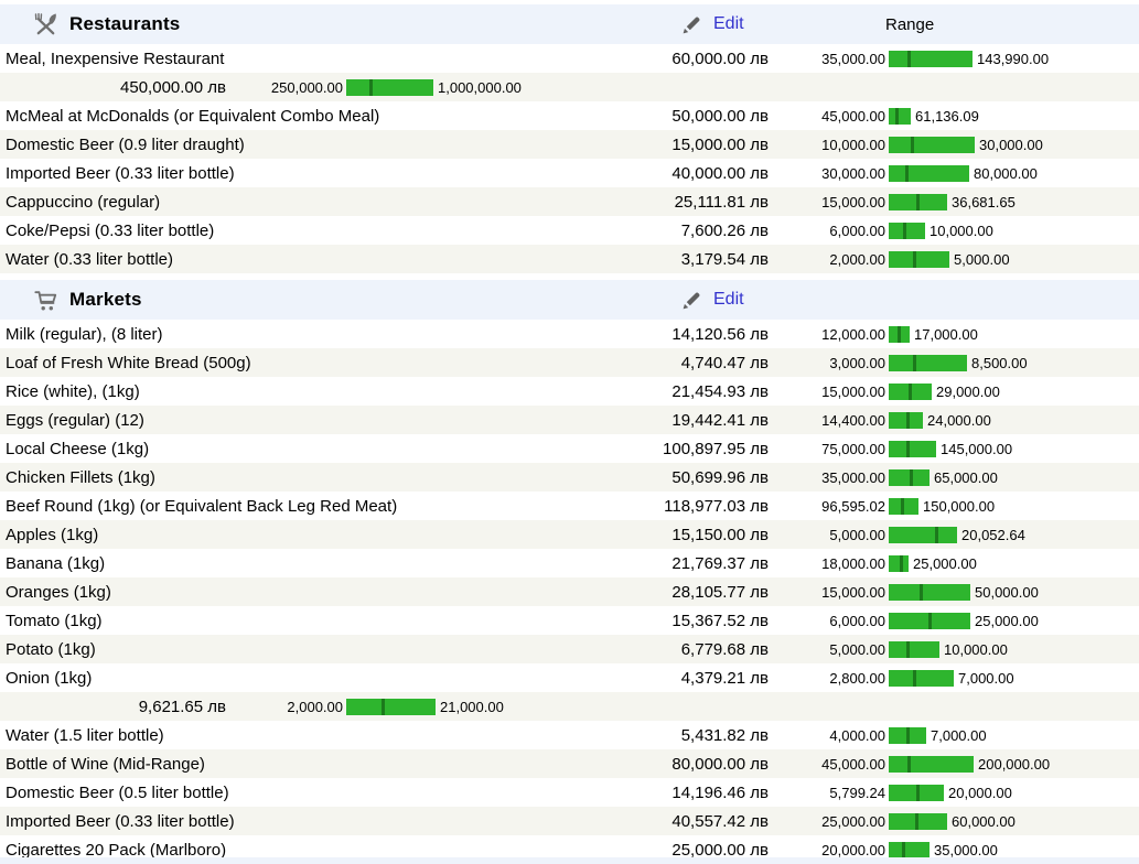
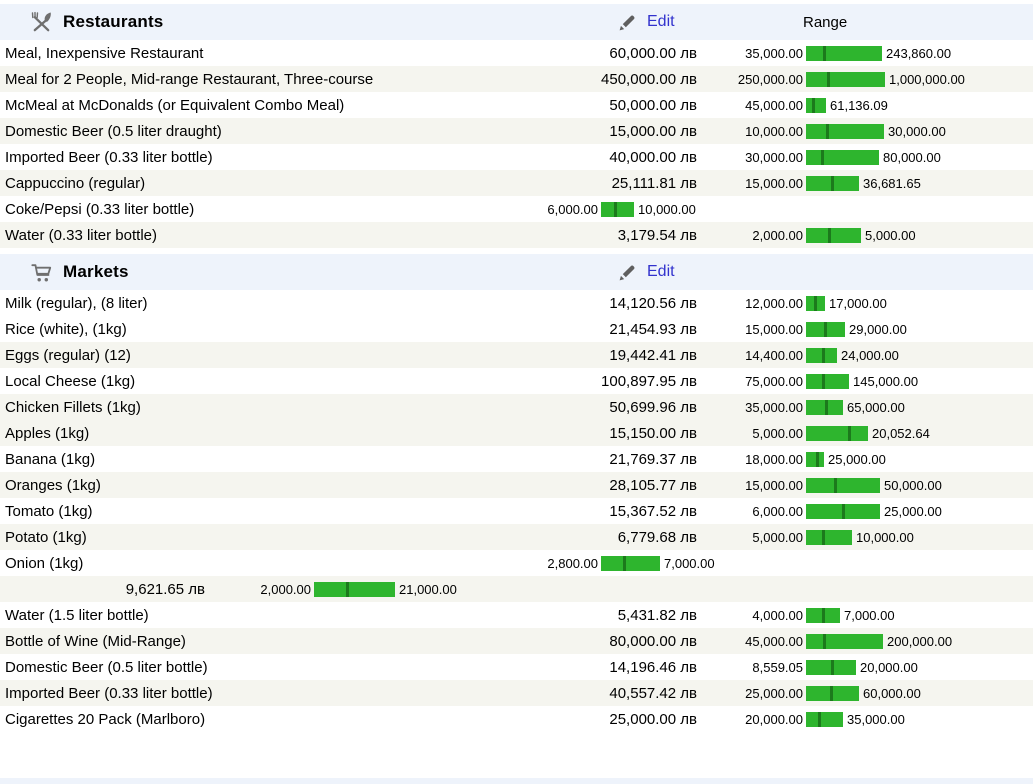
  Restaurants
  Edit
  Range
  Meal, Inexpensive Restaurant
  60,000.00 лв
  35,000.00
- 143,990.00
+ 243,860.00
+ Meal for 2 People, Mid-range Restaurant, Three-course
  450,000.00 лв
  250,000.00
  1,000,000.00
  McMeal at McDonalds (or Equivalent Combo Meal)
  50,000.00 лв
  45,000.00
  61,136.09
- Domestic Beer (0.9 liter draught)
+ Domestic Beer (0.5 liter draught)
  15,000.00 лв
  10,000.00
  30,000.00
  Imported Beer (0.33 liter bottle)
  40,000.00 лв
  30,000.00
  80,000.00
  Cappuccino (regular)
  25,111.81 лв
  15,000.00
  36,681.65
  Coke/Pepsi (0.33 liter bottle)
- 7,600.26 лв
  6,000.00
  10,000.00
  Water (0.33 liter bottle)
  3,179.54 лв
  2,000.00
  5,000.00
  Markets
  Edit
  Milk (regular), (8 liter)
  14,120.56 лв
  12,000.00
  17,000.00
- Loaf of Fresh White Bread (500g)
- 4,740.47 лв
- 3,000.00
- 8,500.00
  Rice (white), (1kg)
  21,454.93 лв
  15,000.00
  29,000.00
  Eggs (regular) (12)
  19,442.41 лв
  14,400.00
  24,000.00
  Local Cheese (1kg)
  100,897.95 лв
  75,000.00
  145,000.00
  Chicken Fillets (1kg)
  50,699.96 лв
  35,000.00
  65,000.00
- Beef Round (1kg) (or Equivalent Back Leg Red Meat)
- 118,977.03 лв
- 96,595.02
- 150,000.00
  Apples (1kg)
  15,150.00 лв
  5,000.00
  20,052.64
  Banana (1kg)
  21,769.37 лв
  18,000.00
  25,000.00
  Oranges (1kg)
  28,105.77 лв
  15,000.00
  50,000.00
  Tomato (1kg)
  15,367.52 лв
  6,000.00
  25,000.00
  Potato (1kg)
  6,779.68 лв
  5,000.00
  10,000.00
  Onion (1kg)
- 4,379.21 лв
  2,800.00
  7,000.00
  9,621.65 лв
  2,000.00
  21,000.00
  Water (1.5 liter bottle)
  5,431.82 лв
  4,000.00
  7,000.00
  Bottle of Wine (Mid-Range)
  80,000.00 лв
  45,000.00
  200,000.00
  Domestic Beer (0.5 liter bottle)
  14,196.46 лв
- 5,799.24
+ 8,559.05
  20,000.00
  Imported Beer (0.33 liter bottle)
  40,557.42 лв
  25,000.00
  60,000.00
  Cigarettes 20 Pack (Marlboro)
  25,000.00 лв
  20,000.00
  35,000.00
